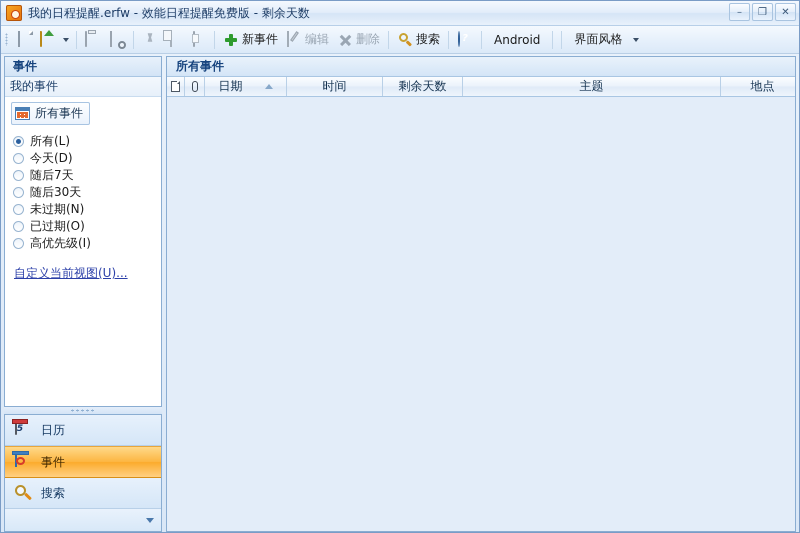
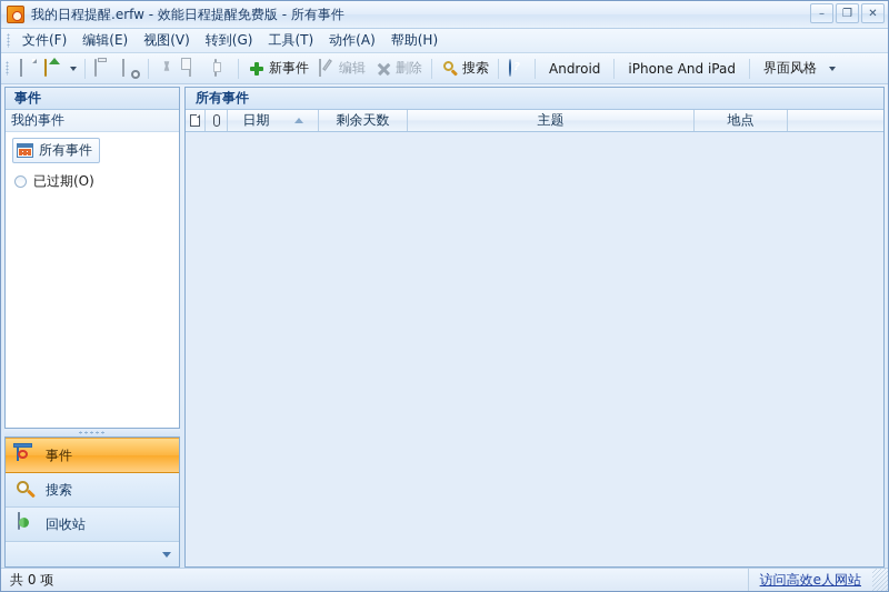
- 我的日程提醒.erfw - 效能日程提醒免费版 - 剩余天数
+ 我的日程提醒.erfw - 效能日程提醒免费版 - 所有事件
  –
  ❐
  ✕
+ 文件(F)
+ 编辑(E)
+ 视图(V)
+ 转到(G)
+ 工具(T)
+ 动作(A)
+ 帮助(H)
  新事件
  编辑
  删除
  搜索
  Android
+ iPhone And iPad
  界面风格
  事件
  我的事件
  所有事件
- 所有(L)
- 今天(D)
- 随后7天
- 随后30天
- 未过期(N)
  已过期(O)
- 高优先级(I)
- 自定义当前视图(U)...
- 日历
  事件
  搜索
+ 回收站
  所有事件
  日期
- 时间
  剩余天数
  主题
  地点
+ 共 0 项
+ 访问高效e人网站
